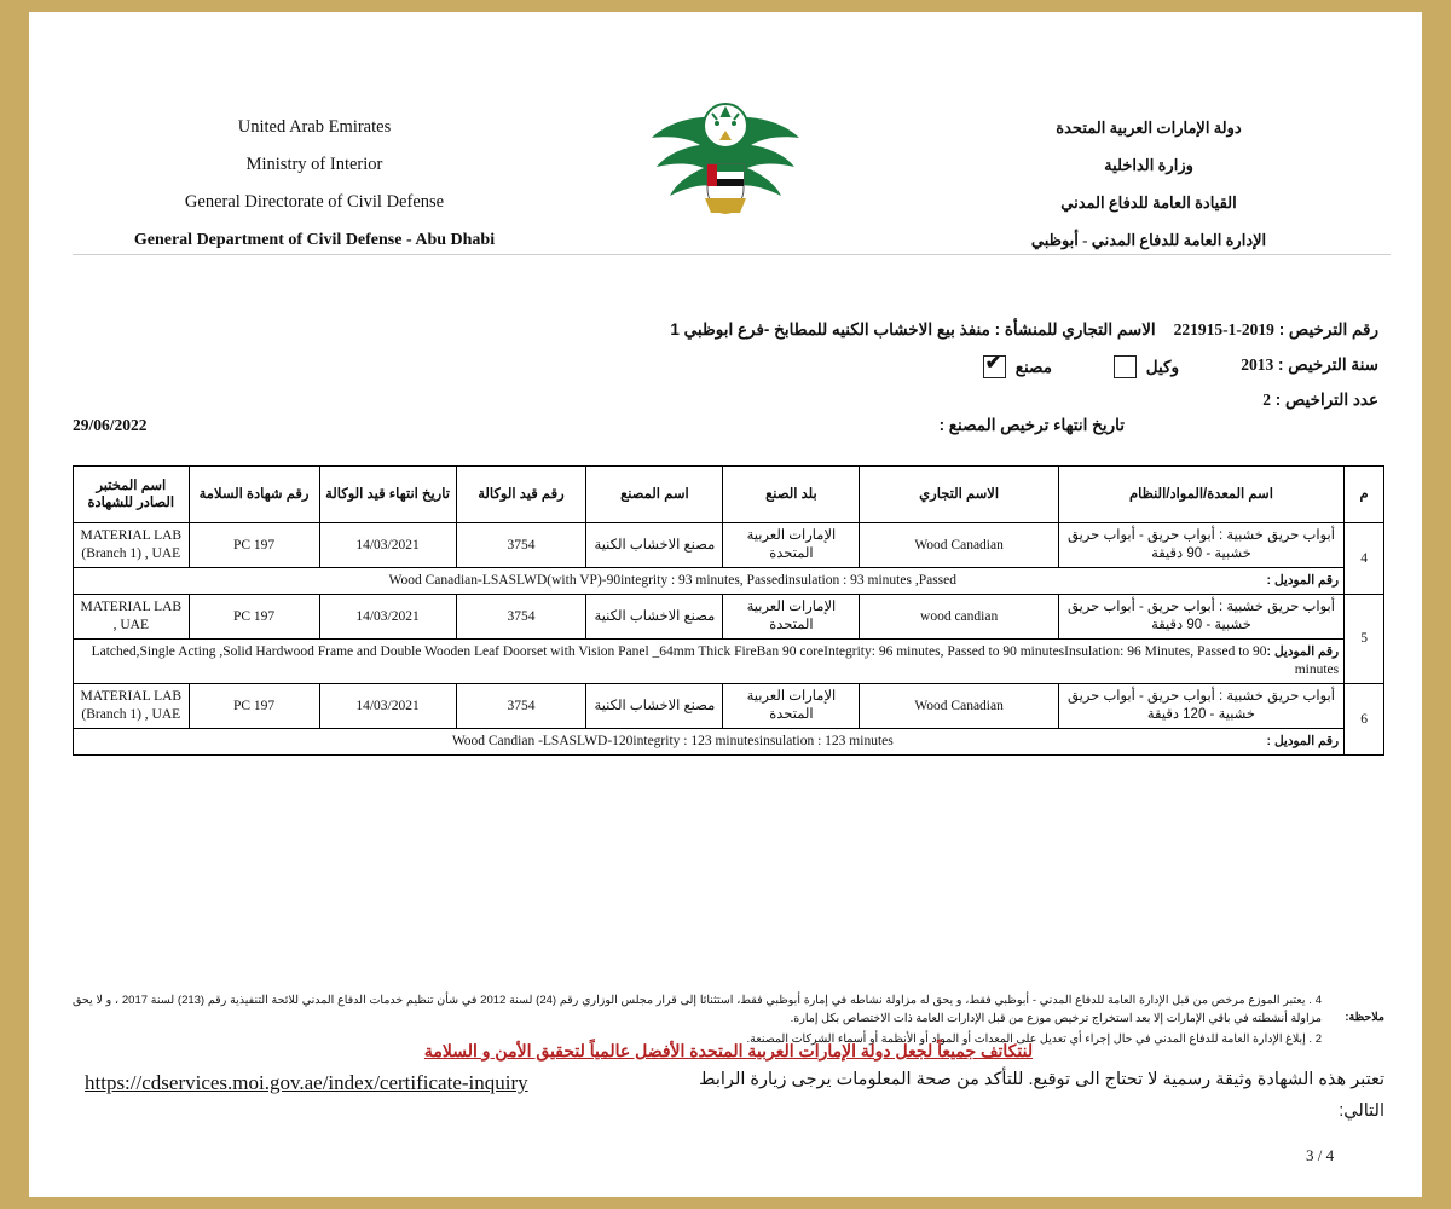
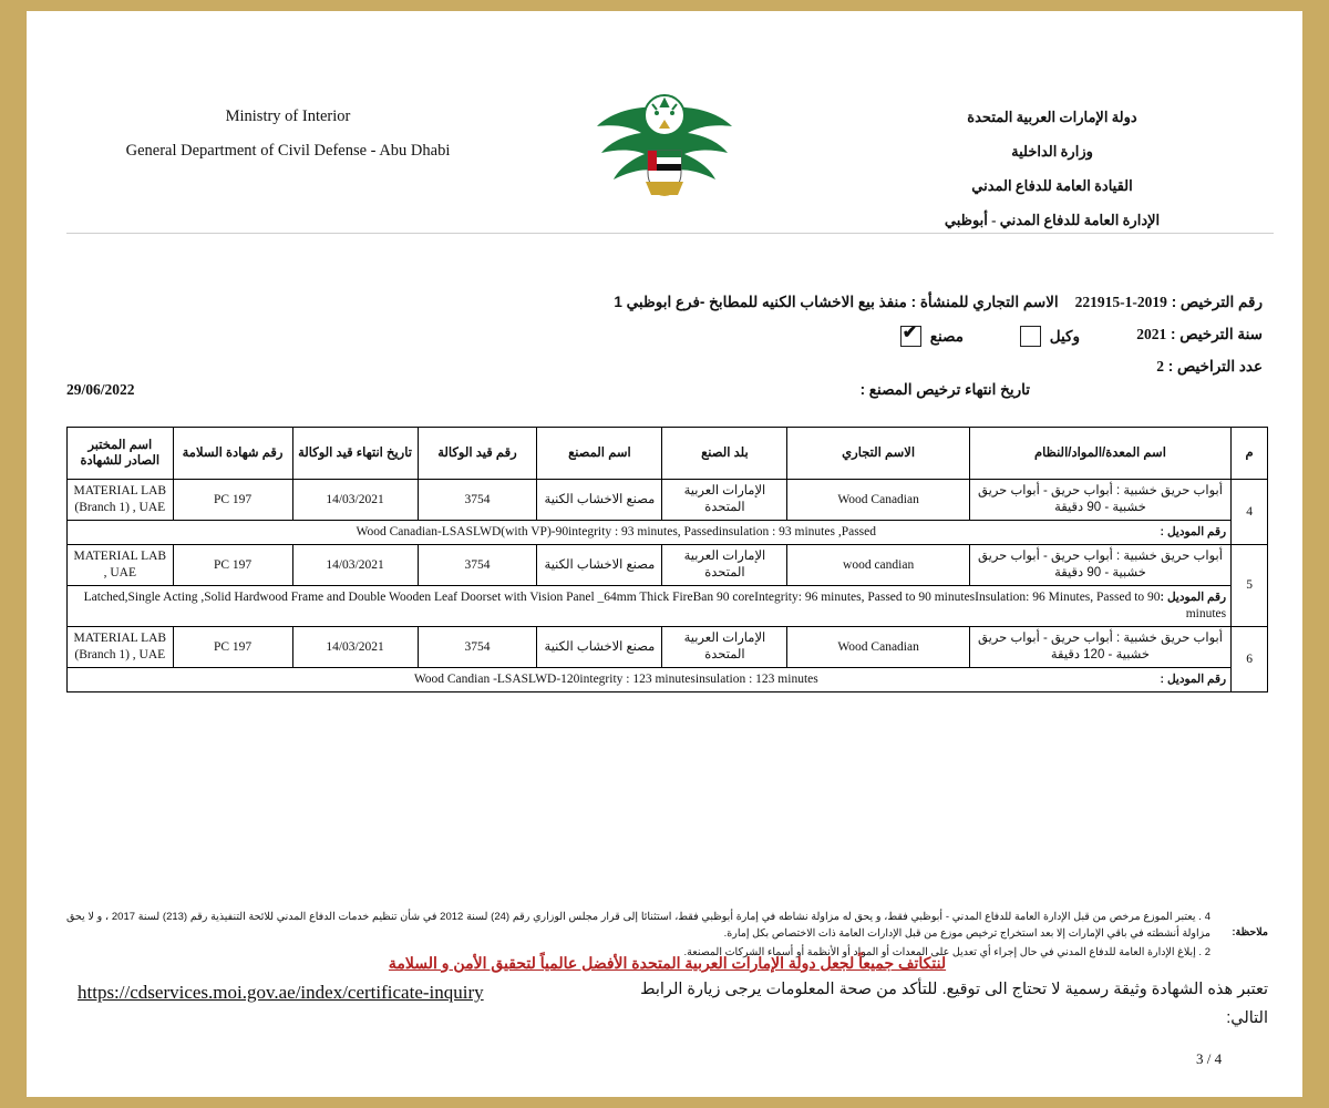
- United Arab Emirates
  Ministry of Interior
- General Directorate of Civil Defense
  General Department of Civil Defense - Abu Dhabi
  دولة الإمارات العربية المتحدة
  وزارة الداخلية
  القيادة العامة للدفاع المدني
  الإدارة العامة للدفاع المدني - أبوظبي
  رقم الترخيص : 2019-1-221915 الاسم التجاري للمنشأة : منفذ بيع الاخشاب الكنيه للمطابخ -فرع ابوظبي 1
- سنة الترخيص : 2013
+ سنة الترخيص : 2021
  وكيل
  مصنع
  عدد التراخيص : 2
  تاريخ انتهاء ترخيص المصنع :
  29/06/2022
  م	اسم المعدة/المواد/النظام	الاسم التجاري	بلد الصنع	اسم المصنع	رقم قيد الوكالة	تاريخ انتهاء قيد الوكالة	رقم شهادة السلامة	اسم المختبر الصادر للشهادة
  4	أبواب حريق خشبية : أبواب حريق - أبواب حريق خشبية - 90 دقيقة	Wood Canadian	الإمارات العربية المتحدة	مصنع الاخشاب الكنية	3754	14/03/2021	PC 197	MATERIAL LAB (Branch 1) , UAE
  رقم الموديل : Wood Canadian-LSASLWD(with VP)-90integrity : 93 minutes, Passedinsulation : 93 minutes ,Passed
  5	أبواب حريق خشبية : أبواب حريق - أبواب حريق خشبية - 90 دقيقة	wood candian	الإمارات العربية المتحدة	مصنع الاخشاب الكنية	3754	14/03/2021	PC 197	MATERIAL LAB , UAE
  رقم الموديل : Latched,Single Acting ,Solid Hardwood Frame and Double Wooden Leaf Doorset with Vision Panel _64mm Thick FireBan 90 coreIntegrity: 96 minutes, Passed to 90 minutesInsulation: 96 Minutes, Passed to 90 minutes
  6	أبواب حريق خشبية : أبواب حريق - أبواب حريق خشبية - 120 دقيقة	Wood Canadian	الإمارات العربية المتحدة	مصنع الاخشاب الكنية	3754	14/03/2021	PC 197	MATERIAL LAB (Branch 1) , UAE
  رقم الموديل : Wood Candian -LSASLWD-120integrity : 123 minutesinsulation : 123 minutes
  ملاحظة:
  4 . يعتبر الموزع مرخص من قبل الإدارة العامة للدفاع المدني - أبوظبي فقط، و يحق له مزاولة نشاطه في إمارة أبوظبي فقط، استثنائا إلى قرار مجلس الوزاري رقم (24) لسنة 2012 في شأن تنظيم خدمات الدفاع المدني للائحة التنفيذية رقم (213) لسنة 2017 ، و لا يحق مزاولة أنشطته في باقي الإمارات إلا بعد استخراج ترخيص موزع من قبل الإدارات العامة ذات الاختصاص بكل إمارة.
  2 . إبلاغ الإدارة العامة للدفاع المدني في حال إجراء أي تعديل على المعدات أو المواد أو الأنظمة أو أسماء الشركات المصنعة.
  لنتكاتف جميعاً لجعل دولة الإمارات العربية المتحدة الأفضل عالمياً لتحقيق الأمن و السلامة
  تعتبر هذه الشهادة وثيقة رسمية لا تحتاج الى توقيع. للتأكد من صحة المعلومات يرجى زيارة الرابط التالي:
  https://cdservices.moi.gov.ae/index/certificate-inquiry
  3 / 4
